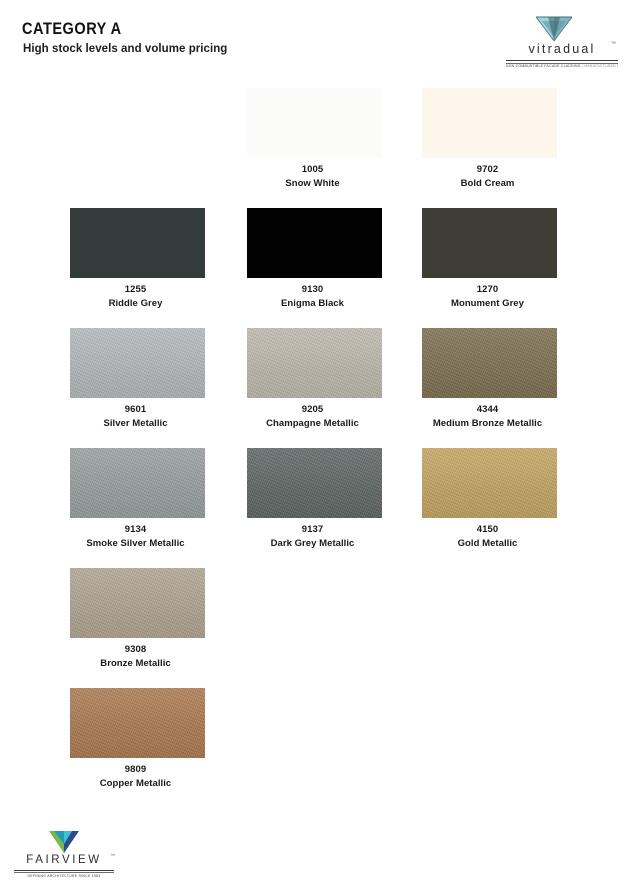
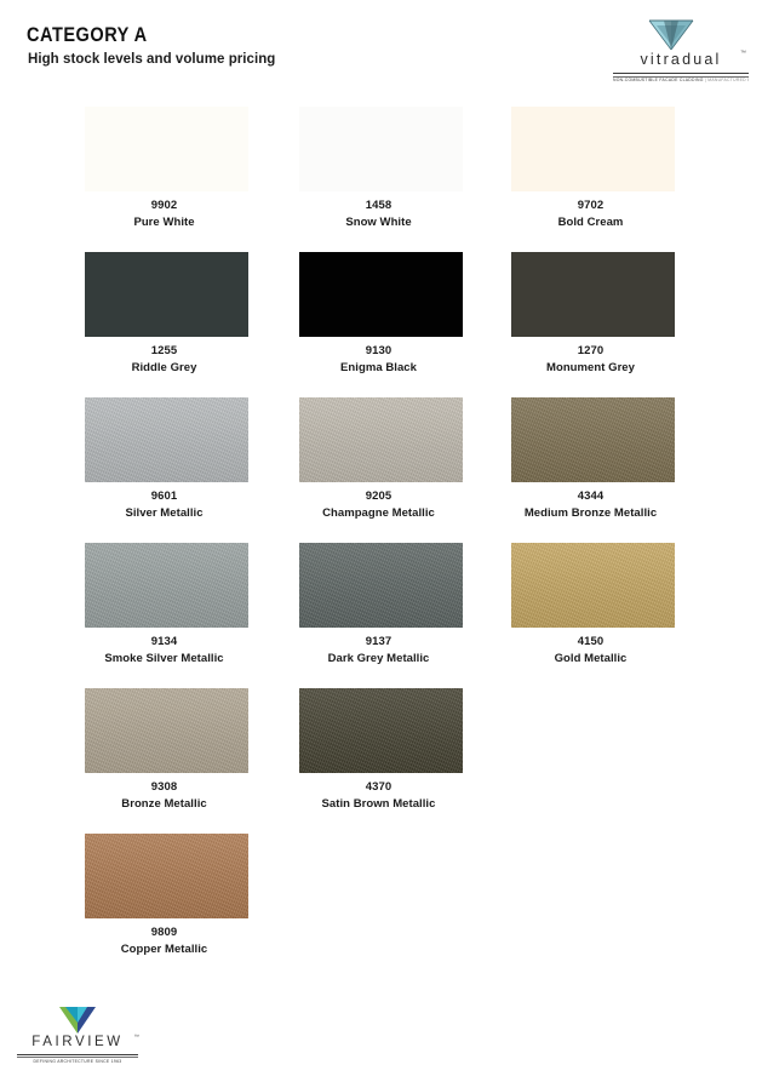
  CATEGORY A
  High stock levels and volume pricing
  vitradual
+ 9902
+ Pure White
- 1005
+ 1458
  Snow White
  9702
  Bold Cream
  1255
  Riddle Grey
  9130
  Enigma Black
  1270
  Monument Grey
  9601
  Silver Metallic
  9205
  Champagne Metallic
  4344
  Medium Bronze Metallic
  9134
  Smoke Silver Metallic
  9137
  Dark Grey Metallic
  4150
  Gold Metallic
  9308
  Bronze Metallic
+ 4370
+ Satin Brown Metallic
  9809
  Copper Metallic
  FAIRVIEW
